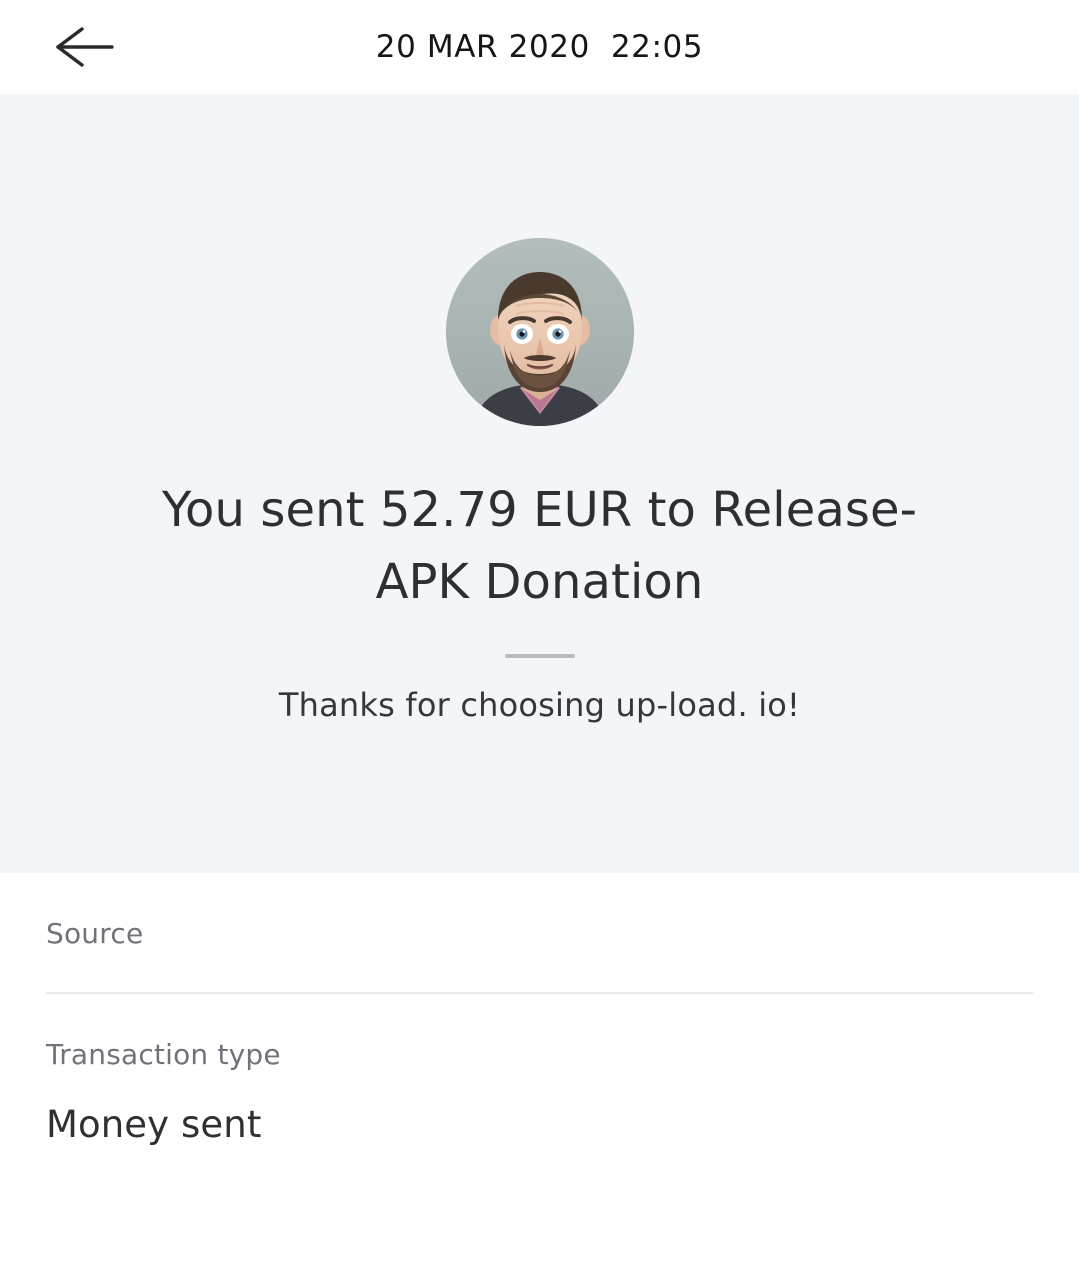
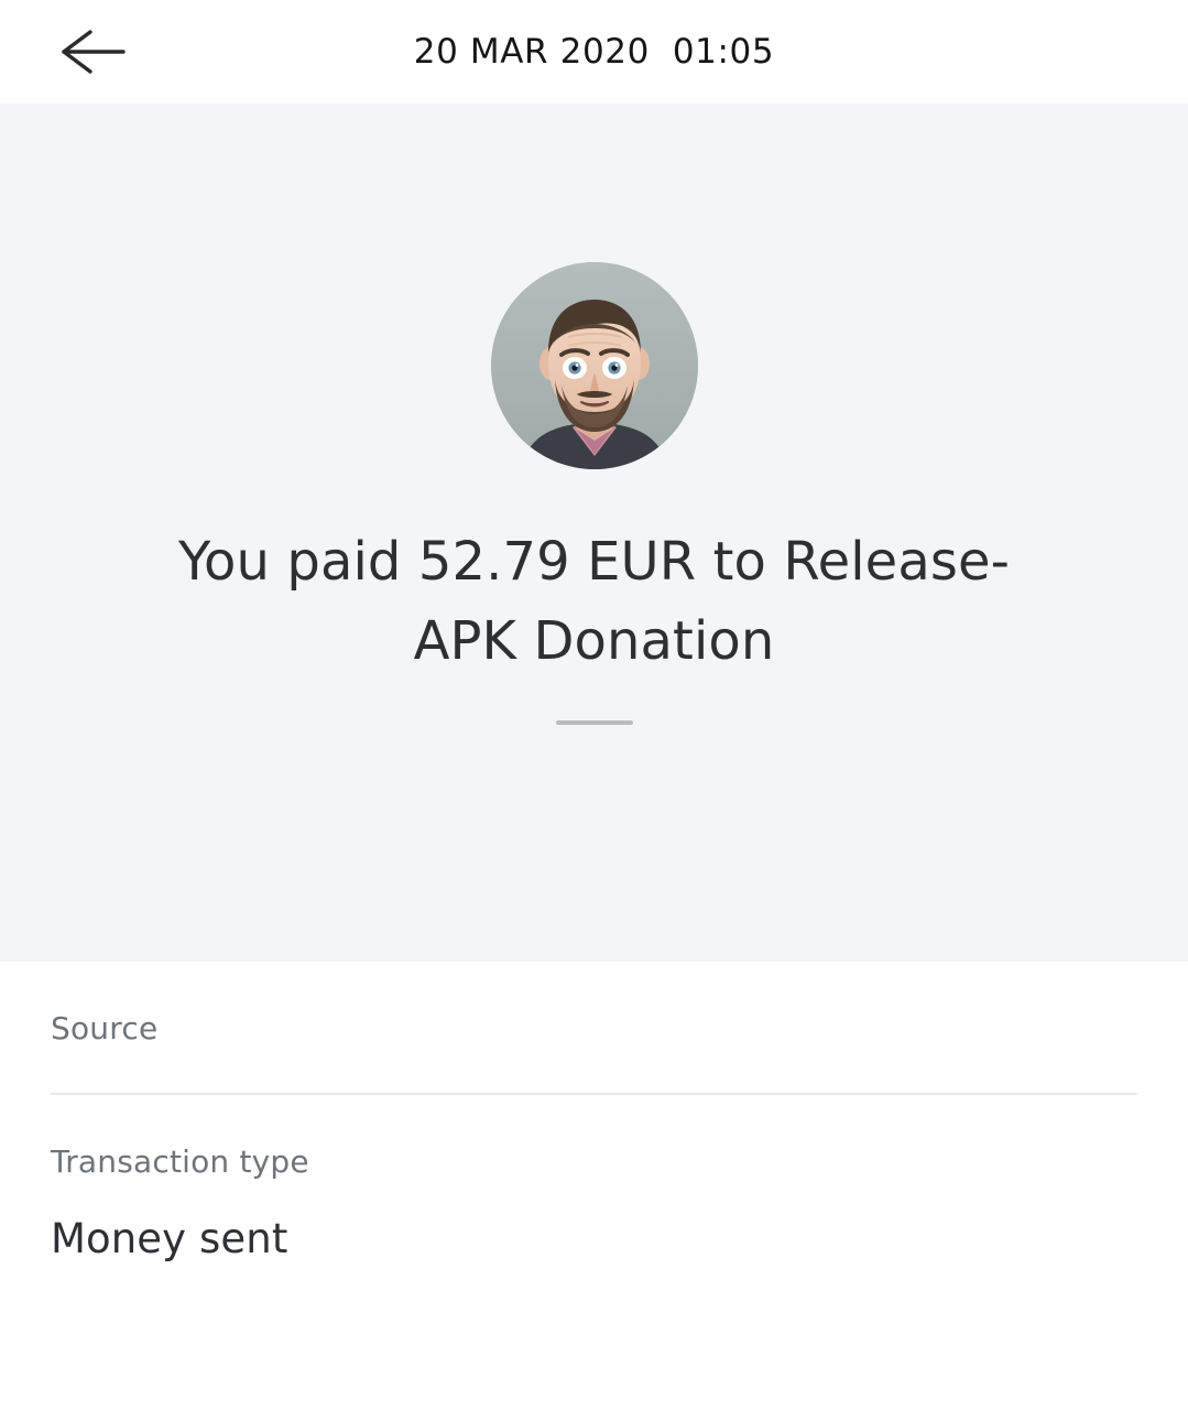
- 20 MAR 2020 22:05
+ 20 MAR 2020 01:05
- You sent 52.79 EUR to Release-APK Donation
+ You paid 52.79 EUR to Release-APK Donation
- Thanks for choosing up-load. io!
  Source
  Transaction type
  Money sent
